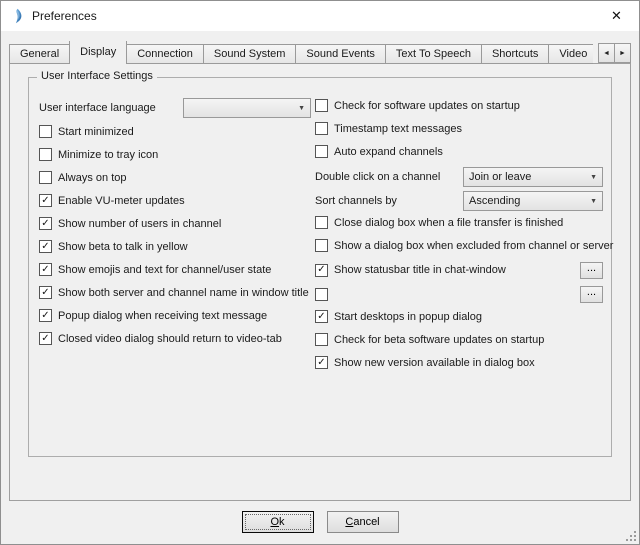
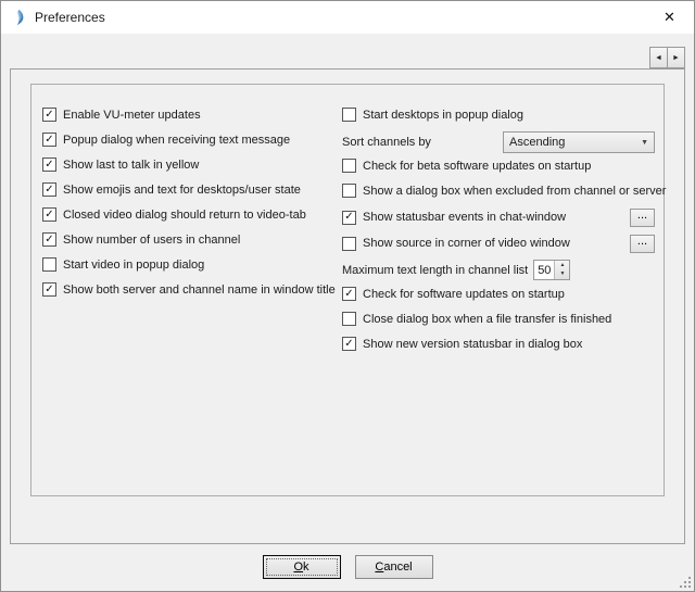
  Preferences
  ✕
- General
- Display
- Connection
- Sound System
- Sound Events
- Text To Speech
- Shortcuts
- Video
- User Interface Settings
- User interface language
- Start minimized
- Minimize to tray icon
- Always on top
  ✓
  Enable VU-meter updates
  ✓
- Show number of users in channel
+ Popup dialog when receiving text message
  ✓
- Show beta to talk in yellow
+ Show last to talk in yellow
  ✓
- Show emojis and text for channel/user state
+ Show emojis and text for desktops/user state
  ✓
- Show both server and channel name in window title
+ Closed video dialog should return to video-tab
  ✓
- Popup dialog when receiving text message
+ Show number of users in channel
+ Start video in popup dialog
  ✓
- Closed video dialog should return to video-tab
+ Show both server and channel name in window title
- Check for software updates on startup
+ Start desktops in popup dialog
- Timestamp text messages
- Auto expand channels
- Double click on a channel
- Join or leave
  Sort channels by
  Ascending
- Close dialog box when a file transfer is finished
+ Check for beta software updates on startup
  Show a dialog box when excluded from channel or server
  ✓
- Show statusbar title in chat-window
+ Show statusbar events in chat-window
  ...
+ Show source in corner of video window
  ...
+ Maximum text length in channel list
+ 50
  ✓
- Start desktops in popup dialog
+ Check for software updates on startup
- Check for beta software updates on startup
+ Close dialog box when a file transfer is finished
  ✓
- Show new version available in dialog box
+ Show new version statusbar in dialog box
  Ok
  Cancel
